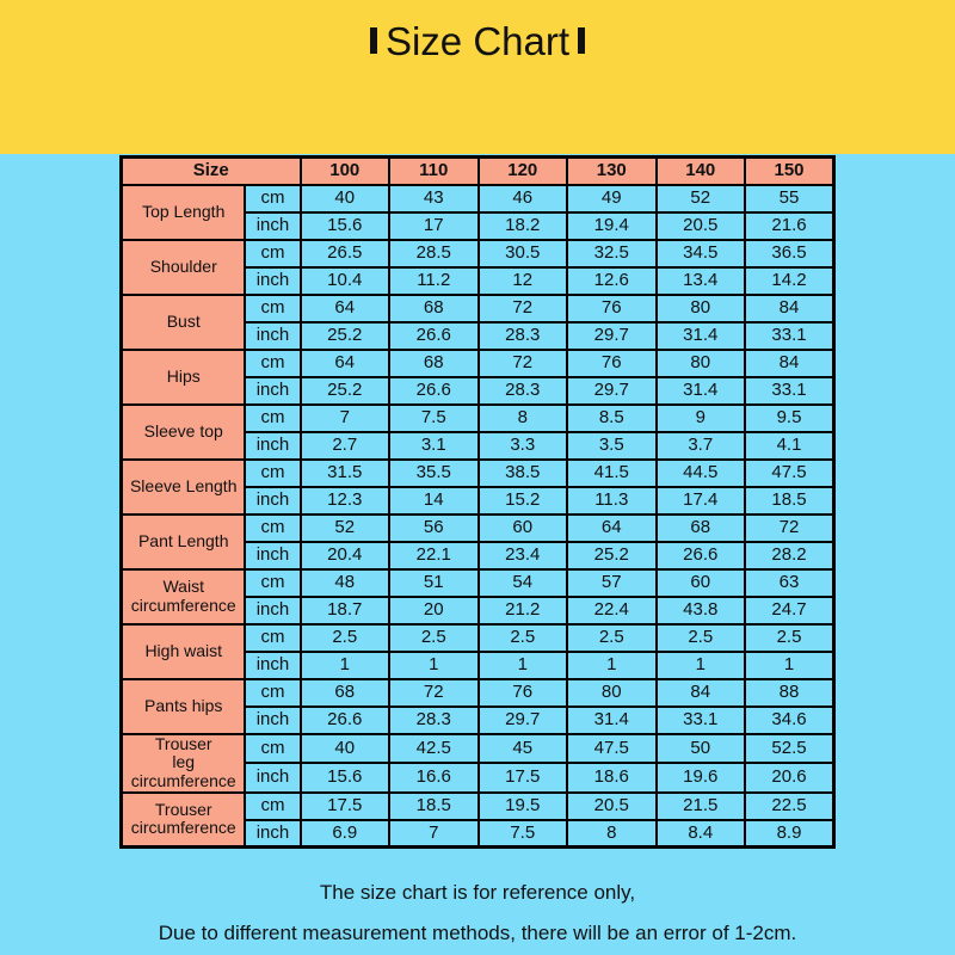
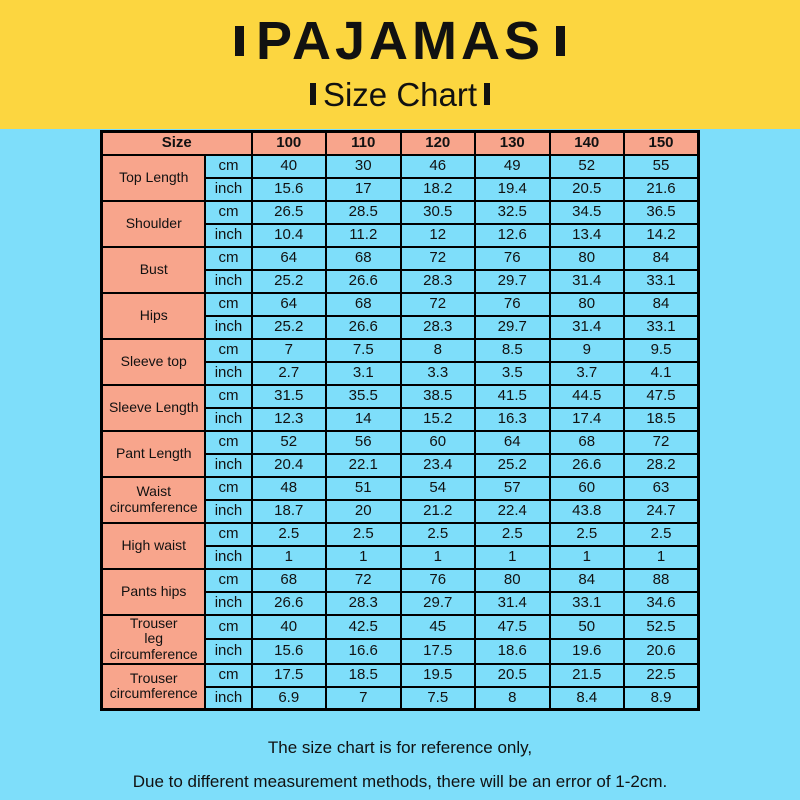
+ PAJAMAS
  Size Chart
  Size	100	110	120	130	140	150
- Top Length	cm	40	43	46	49	52	55
+ Top Length	cm	40	30	46	49	52	55
  inch	15.6	17	18.2	19.4	20.5	21.6
  Shoulder	cm	26.5	28.5	30.5	32.5	34.5	36.5
  inch	10.4	11.2	12	12.6	13.4	14.2
  Bust	cm	64	68	72	76	80	84
  inch	25.2	26.6	28.3	29.7	31.4	33.1
  Hips	cm	64	68	72	76	80	84
  inch	25.2	26.6	28.3	29.7	31.4	33.1
  Sleeve top	cm	7	7.5	8	8.5	9	9.5
  inch	2.7	3.1	3.3	3.5	3.7	4.1
  Sleeve Length	cm	31.5	35.5	38.5	41.5	44.5	47.5
- inch	12.3	14	15.2	11.3	17.4	18.5
+ inch	12.3	14	15.2	16.3	17.4	18.5
  Pant Length	cm	52	56	60	64	68	72
  inch	20.4	22.1	23.4	25.2	26.6	28.2
  Waist circumference	cm	48	51	54	57	60	63
  inch	18.7	20	21.2	22.4	43.8	24.7
  High waist	cm	2.5	2.5	2.5	2.5	2.5	2.5
  inch	1	1	1	1	1	1
  Pants hips	cm	68	72	76	80	84	88
  inch	26.6	28.3	29.7	31.4	33.1	34.6
  Trouser leg circumference	cm	40	42.5	45	47.5	50	52.5
  inch	15.6	16.6	17.5	18.6	19.6	20.6
  Trouser circumference	cm	17.5	18.5	19.5	20.5	21.5	22.5
  inch	6.9	7	7.5	8	8.4	8.9
  The size chart is for reference only,
  Due to different measurement methods, there will be an error of 1-2cm.
